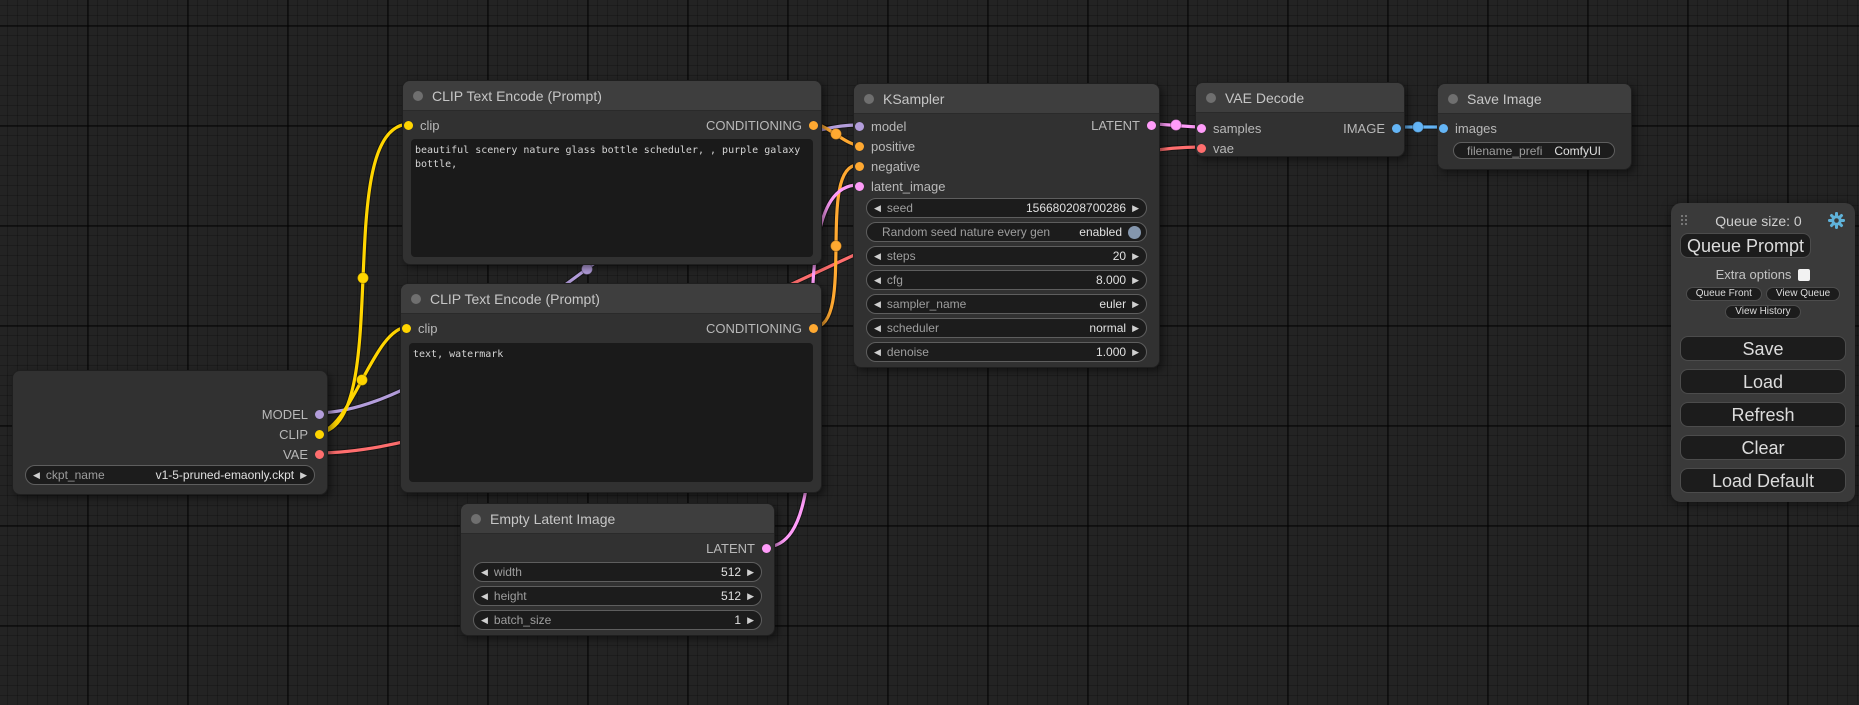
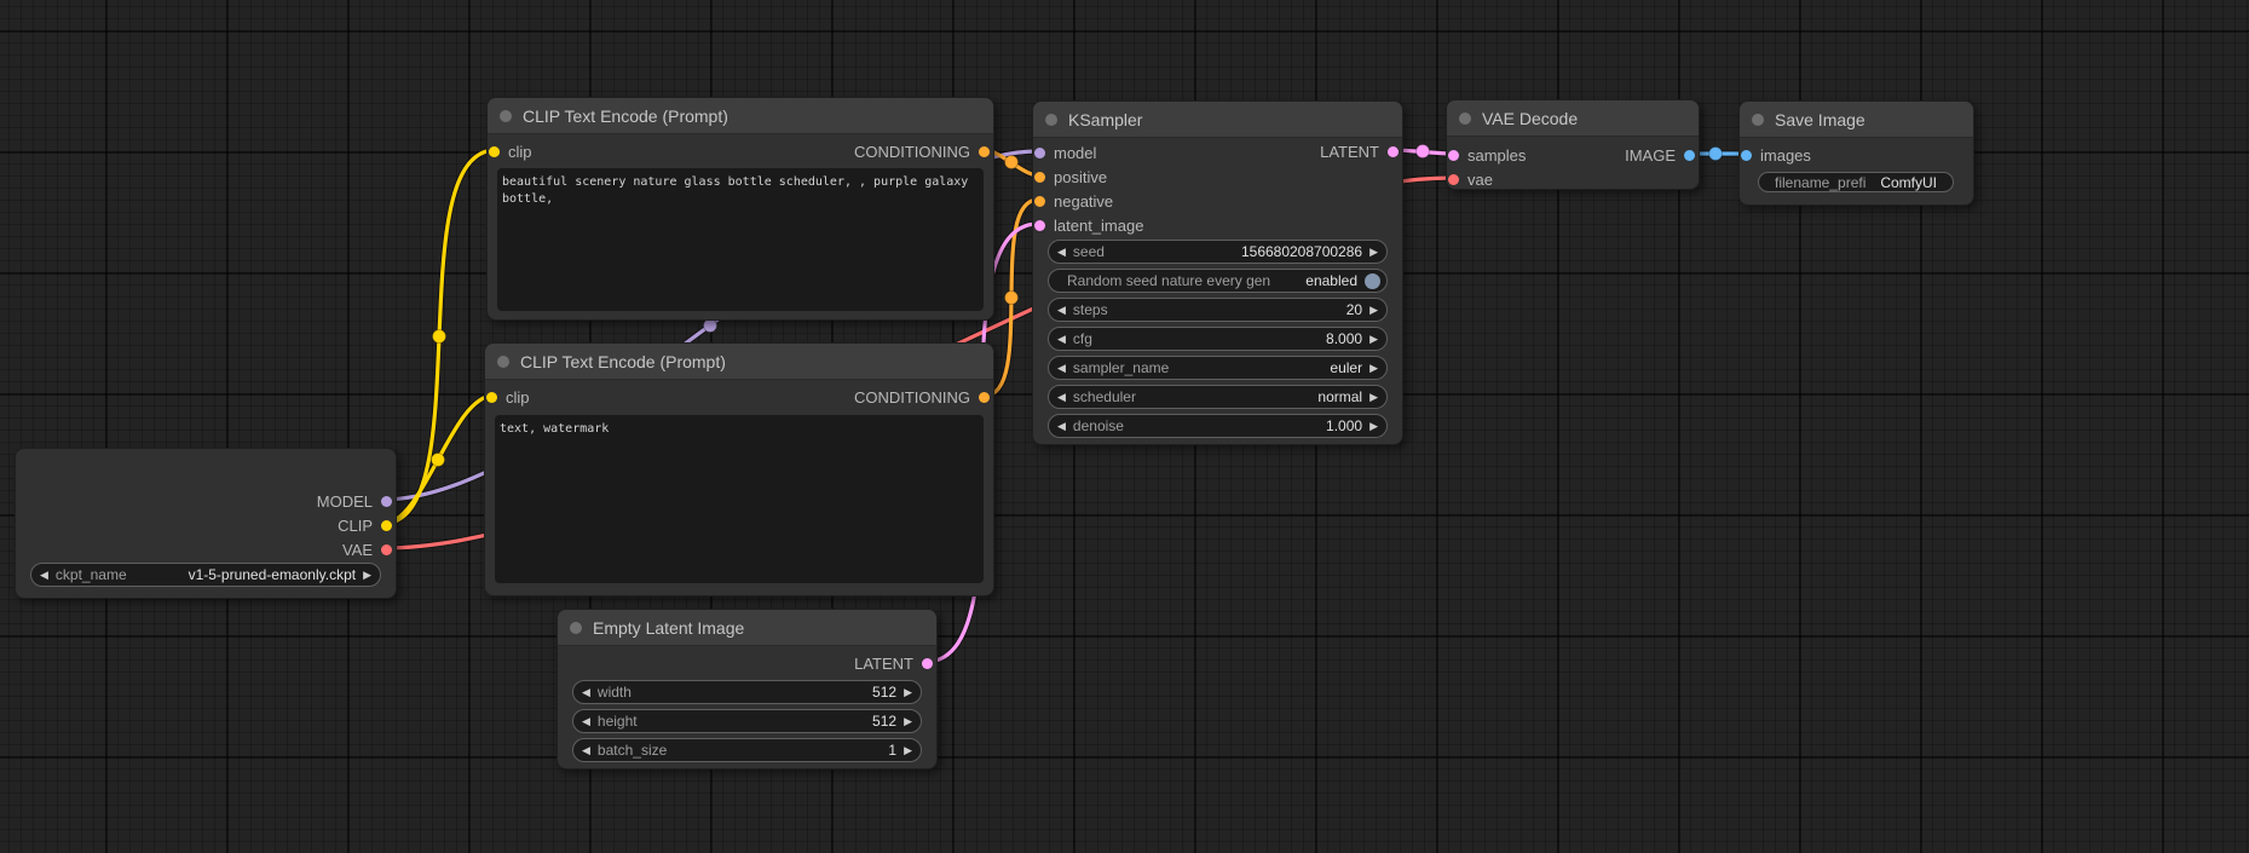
  MODEL
  CLIP
  VAE
  ckpt_name
  v1-5-pruned-emaonly.ckpt
  CLIP Text Encode (Prompt)
  clip
  CONDITIONING
  beautiful scenery nature glass bottle scheduler, , purple galaxy bottle,
  CLIP Text Encode (Prompt)
  clip
  CONDITIONING
  text, watermark
  Empty Latent Image
  LATENT
  width
  512
  height
  512
  batch_size
  1
  KSampler
  model
  LATENT
  positive
  negative
  latent_image
  seed
  156680208700286
  Random seed nature every gen
  enabled
  steps
  20
  cfg
  8.000
  sampler_name
  euler
  scheduler
  normal
  denoise
  1.000
  VAE Decode
  samples
  IMAGE
  vae
  Save Image
  images
  filename_prefi
  ComfyUI
- Queue size: 0
- Queue Prompt
- Extra options
- Queue Front
- View Queue
- View History
- Save
- Load
- Refresh
- Clear
- Load Default
